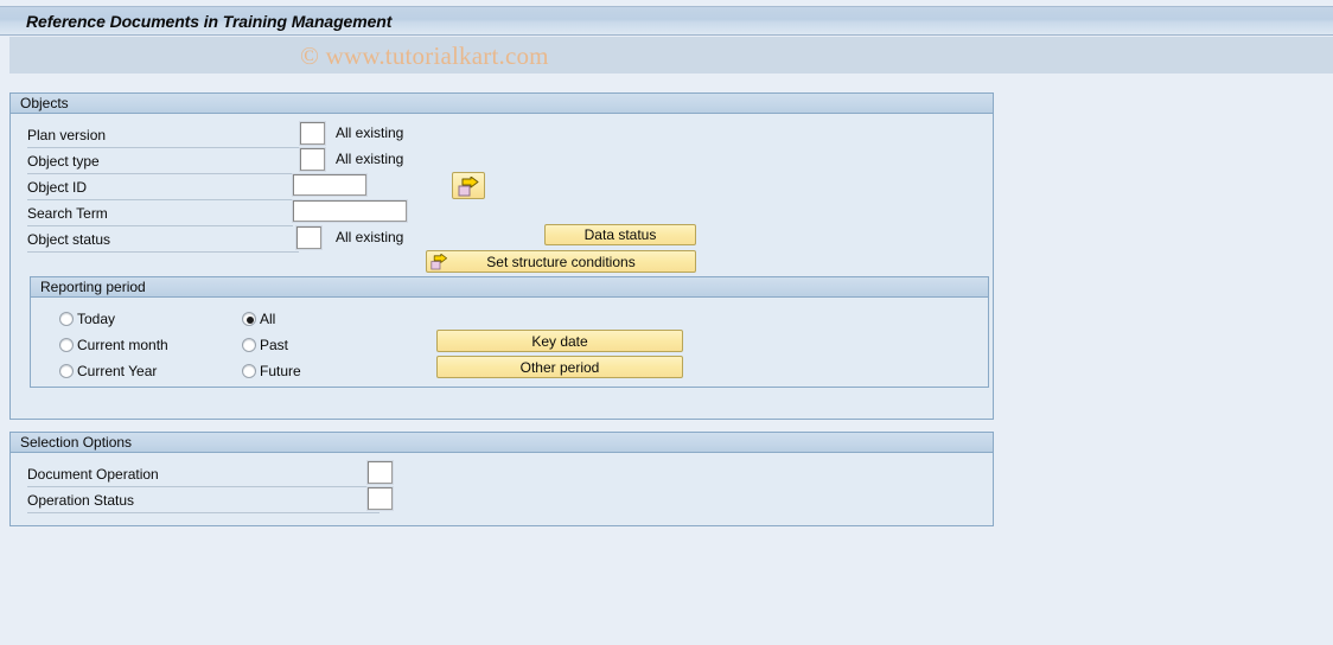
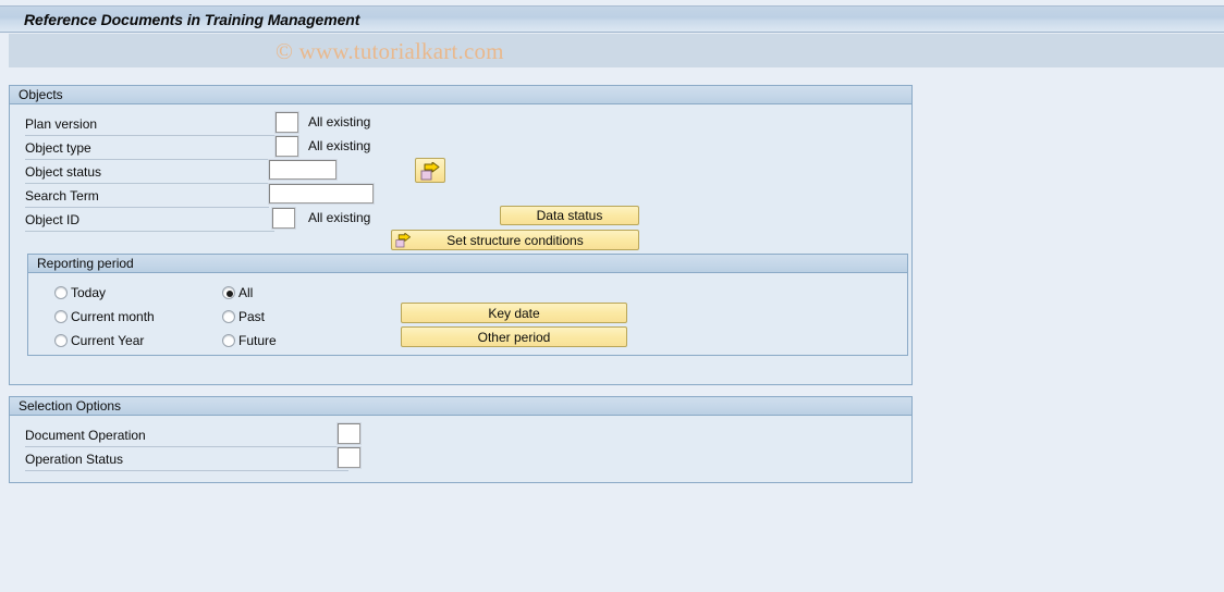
  Reference Documents in Training Management
  © www.tutorialkart.com
  Objects
  Plan version
  All existing
  Object type
  All existing
- Object ID
+ Object status
  Search Term
- Object status
+ Object ID
  All existing
  Data status
  Set structure conditions
  Reporting period
  Today
  Current month
  Current Year
  All
  Past
  Future
  Key date
  Other period
  Selection Options
  Document Operation
  Operation Status
